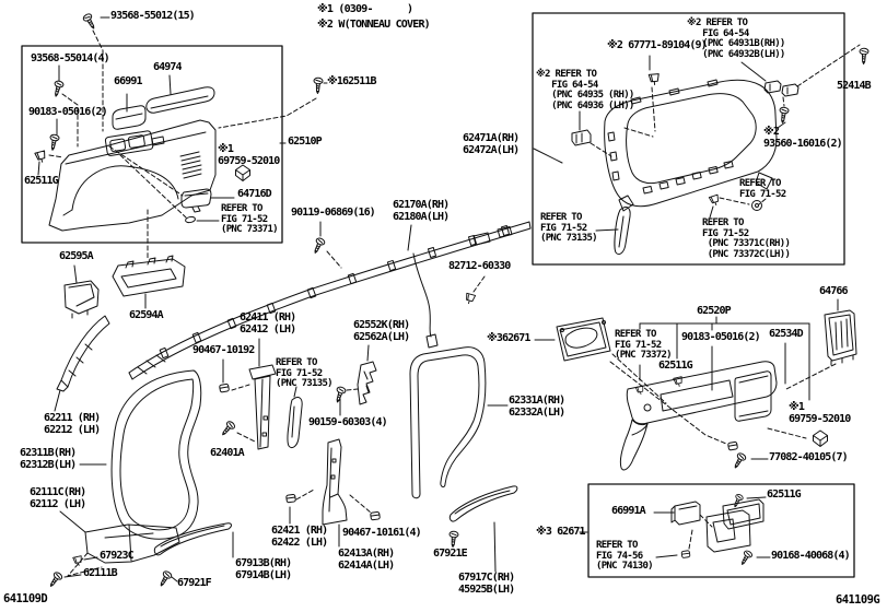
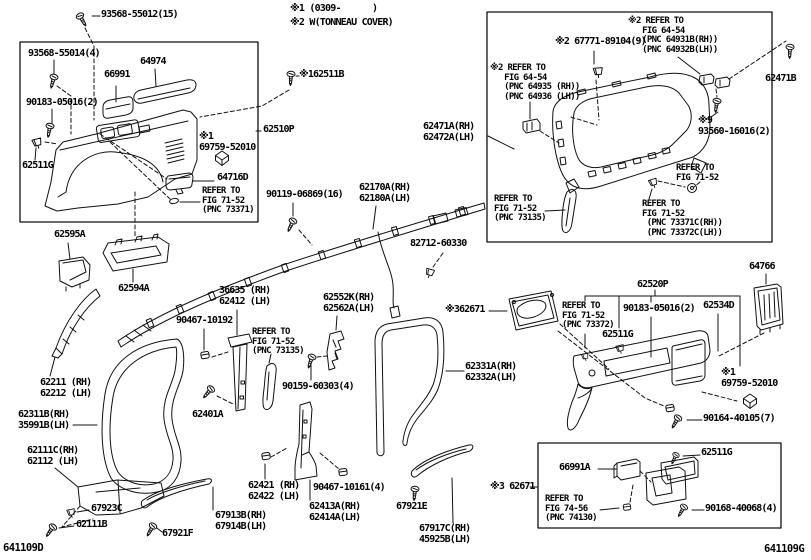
  ※1 (0309- )
  ※2 W(TONNEAU COVER)
  641109D
  641109G
  93568-55012(15)
  ※162511B
  93568-55014(4)
  66991
  64974
  90183-05016(2)
  62511G
  62510P
  ※1
  69759-52010
  64716D
  REFER TO
  FIG 71-52
  (PNC 73371)
  62595A
  62594A
  90119-06869(16)
  62170A(RH)
  62180A(LH)
  82712-60330
- 62411 (RH)
+ 36635 (RH)
  62412 (LH)
  90467-10192
  REFER TO
  FIG 71-52
  (PNC 73135)
  62552K(RH)
  62562A(LH)
  90159-60303(4)
  62401A
  62211 (RH)
  62212 (LH)
  62311B(RH)
- 62312B(LH)
+ 35991B(LH)
  62111C(RH)
  62112 (LH)
  67923C
  62111B
  67921F
  67913B(RH)
  67914B(LH)
  62421 (RH)
  62422 (LH)
  90467-10161(4)
  62413A(RH)
  62414A(LH)
  67921E
  67917C(RH)
  45925B(LH)
  62331A(RH)
  62332A(LH)
  ※362671
  REFER TO
  FIG 71-52
  (PNC 73372)
  62511G
  62520P
  90183-05016(2)
  62534D
  64766
  ※1
  69759-52010
- 77082-40105(7)
+ 90164-40105(7)
  62511G
  66991A
  REFER TO
  FIG 74-56
  (PNC 74130)
  90168-40068(4)
  ※3 62671
  ※2 REFER TO
  FIG 64-54
  (PNC 64931B(RH))
  (PNC 64932B(LH))
  ※2 67771-89104(9)
  ※2 REFER TO
  FIG 64-54
  (PNC 64935 (RH))
  (PNC 64936 (LH))
  62471A(RH)
  62472A(LH)
- ※2
+ ※9
  93560-16016(2)
- 52414B
+ 62471B
  REFER TO
  FIG 71-52
  REFER TO
  FIG 71-52
  (PNC 73371C(RH))
  (PNC 73372C(LH))
  REFER TO
  FIG 71-52
  (PNC 73135)
